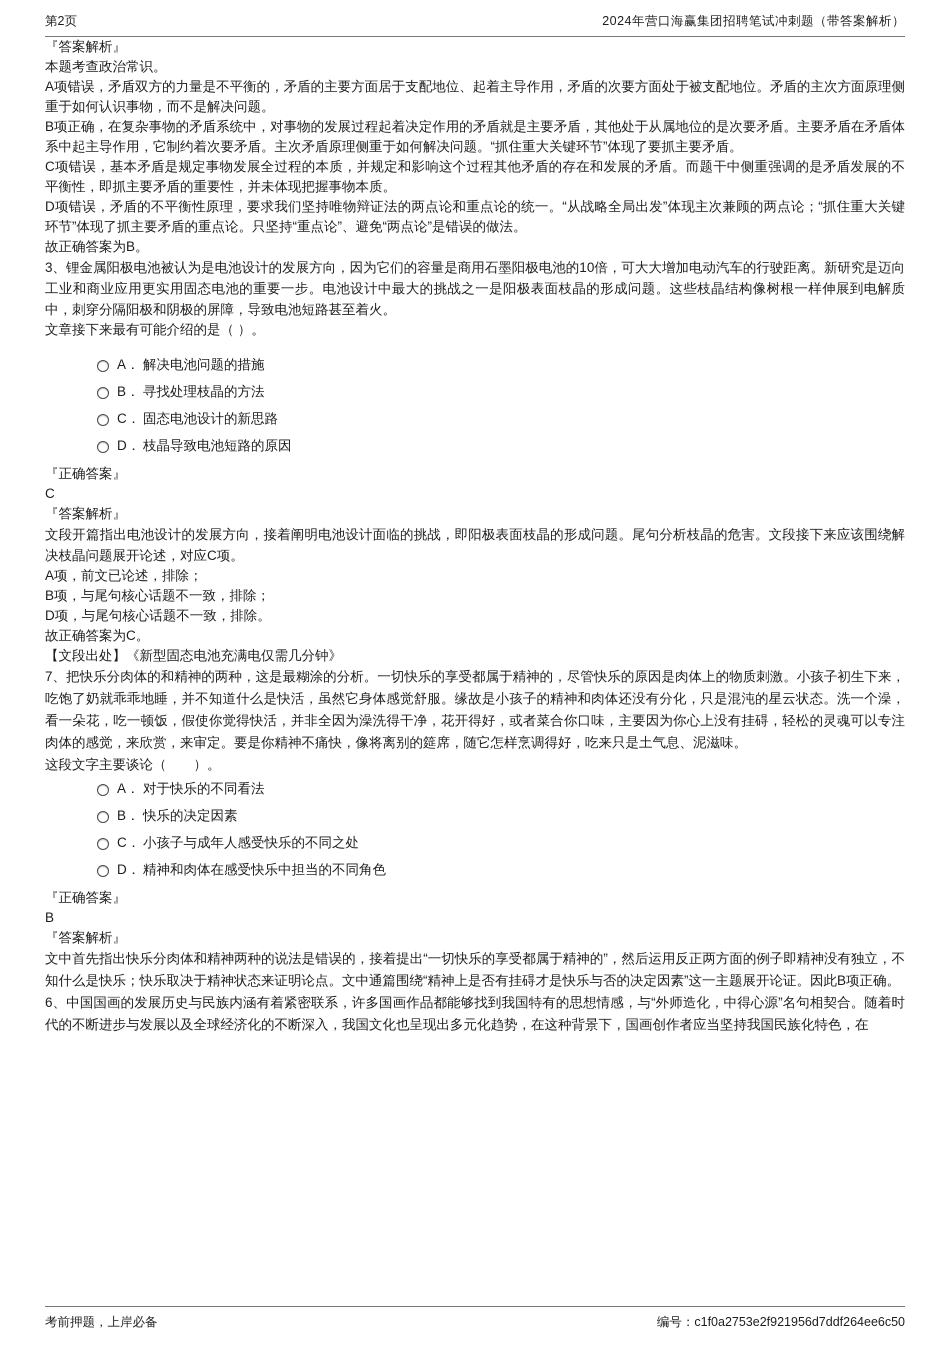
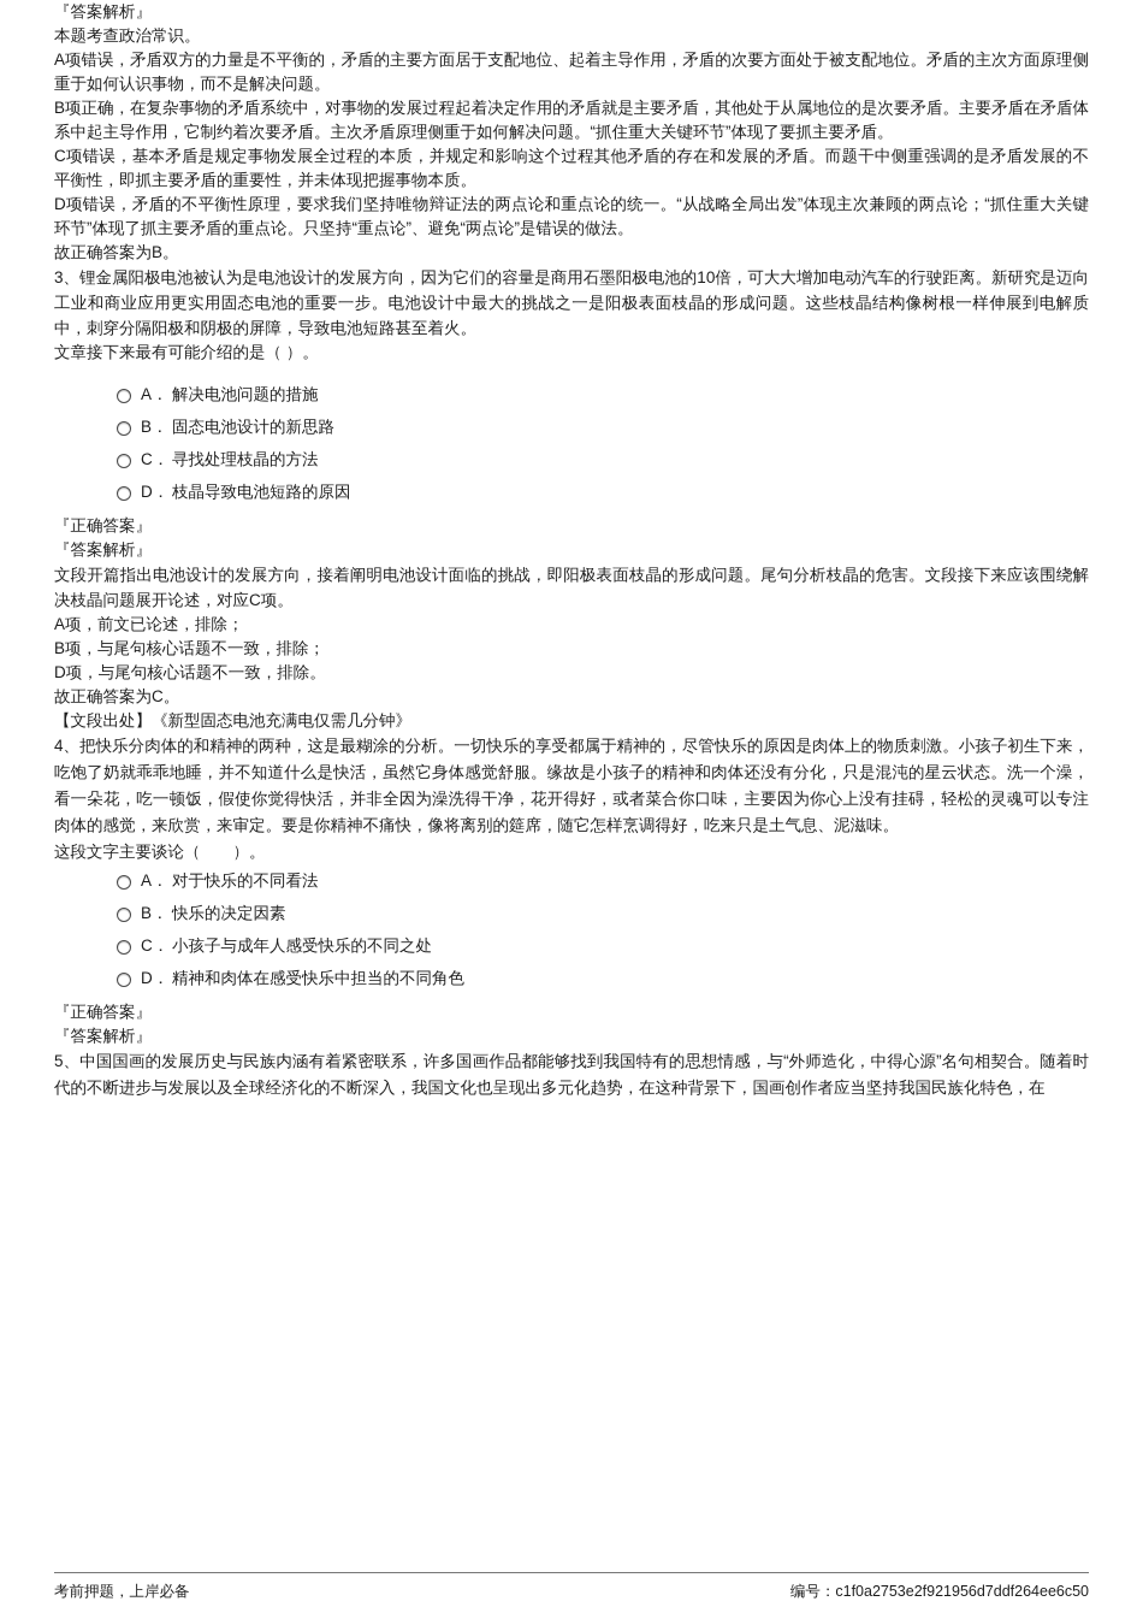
- 第2页
- 2024年营口海赢集团招聘笔试冲刺题（带答案解析）
  『答案解析』
  本题考查政治常识。
  A项错误，矛盾双方的力量是不平衡的，矛盾的主要方面居于支配地位、起着主导作用，矛盾的次要方面处于被支配地位。矛盾的主次方面原理侧重于如何认识事物，而不是解决问题。
  B项正确，在复杂事物的矛盾系统中，对事物的发展过程起着决定作用的矛盾就是主要矛盾，其他处于从属地位的是次要矛盾。主要矛盾在矛盾体系中起主导作用，它制约着次要矛盾。主次矛盾原理侧重于如何解决问题。“抓住重大关键环节”体现了要抓主要矛盾。
  C项错误，基本矛盾是规定事物发展全过程的本质，并规定和影响这个过程其他矛盾的存在和发展的矛盾。而题干中侧重强调的是矛盾发展的不平衡性，即抓主要矛盾的重要性，并未体现把握事物本质。
  D项错误，矛盾的不平衡性原理，要求我们坚持唯物辩证法的两点论和重点论的统一。“从战略全局出发”体现主次兼顾的两点论；“抓住重大关键环节”体现了抓主要矛盾的重点论。只坚持“重点论”、避免“两点论”是错误的做法。
  故正确答案为B。
  3、锂金属阳极电池被认为是电池设计的发展方向，因为它们的容量是商用石墨阳极电池的10倍，可大大增加电动汽车的行驶距离。新研究是迈向工业和商业应用更实用固态电池的重要一步。电池设计中最大的挑战之一是阳极表面枝晶的形成问题。这些枝晶结构像树根一样伸展到电解质中，刺穿分隔阳极和阴极的屏障，导致电池短路甚至着火。
  文章接下来最有可能介绍的是（ ）。
  A．
  解决电池问题的措施
  B．
- 寻找处理枝晶的方法
+ 固态电池设计的新思路
  C．
- 固态电池设计的新思路
+ 寻找处理枝晶的方法
  D．
  枝晶导致电池短路的原因
  『正确答案』
- C
  『答案解析』
  文段开篇指出电池设计的发展方向，接着阐明电池设计面临的挑战，即阳极表面枝晶的形成问题。尾句分析枝晶的危害。文段接下来应该围绕解决枝晶问题展开论述，对应C项。
  A项，前文已论述，排除；
  B项，与尾句核心话题不一致，排除；
  D项，与尾句核心话题不一致，排除。
  故正确答案为C。
  【文段出处】《新型固态电池充满电仅需几分钟》
- 7、把快乐分肉体的和精神的两种，这是最糊涂的分析。一切快乐的享受都属于精神的，尽管快乐的原因是肉体上的物质刺激。小孩子初生下来，吃饱了奶就乖乖地睡，并不知道什么是快活，虽然它身体感觉舒服。缘故是小孩子的精神和肉体还没有分化，只是混沌的星云状态。洗一个澡，看一朵花，吃一顿饭，假使你觉得快活，并非全因为澡洗得干净，花开得好，或者菜合你口味，主要因为你心上没有挂碍，轻松的灵魂可以专注肉体的感觉，来欣赏，来审定。要是你精神不痛快，像将离别的筵席，随它怎样烹调得好，吃来只是土气息、泥滋味。
+ 4、把快乐分肉体的和精神的两种，这是最糊涂的分析。一切快乐的享受都属于精神的，尽管快乐的原因是肉体上的物质刺激。小孩子初生下来，吃饱了奶就乖乖地睡，并不知道什么是快活，虽然它身体感觉舒服。缘故是小孩子的精神和肉体还没有分化，只是混沌的星云状态。洗一个澡，看一朵花，吃一顿饭，假使你觉得快活，并非全因为澡洗得干净，花开得好，或者菜合你口味，主要因为你心上没有挂碍，轻松的灵魂可以专注肉体的感觉，来欣赏，来审定。要是你精神不痛快，像将离别的筵席，随它怎样烹调得好，吃来只是土气息、泥滋味。
  这段文字主要谈论（ ）。
  A．
  对于快乐的不同看法
  B．
  快乐的决定因素
  C．
  小孩子与成年人感受快乐的不同之处
  D．
  精神和肉体在感受快乐中担当的不同角色
  『正确答案』
- B
  『答案解析』
- 文中首先指出快乐分肉体和精神两种的说法是错误的，接着提出“一切快乐的享受都属于精神的”，然后运用反正两方面的例子即精神没有独立，不知什么是快乐；快乐取决于精神状态来证明论点。文中通篇围绕“精神上是否有挂碍才是快乐与否的决定因素”这一主题展开论证。因此B项正确。
- 6、中国国画的发展历史与民族内涵有着紧密联系，许多国画作品都能够找到我国特有的思想情感，与“外师造化，中得心源”名句相契合。随着时代的不断进步与发展以及全球经济化的不断深入，我国文化也呈现出多元化趋势，在这种背景下，国画创作者应当坚持我国民族化特色，在
+ 5、中国国画的发展历史与民族内涵有着紧密联系，许多国画作品都能够找到我国特有的思想情感，与“外师造化，中得心源”名句相契合。随着时代的不断进步与发展以及全球经济化的不断深入，我国文化也呈现出多元化趋势，在这种背景下，国画创作者应当坚持我国民族化特色，在
  考前押题，上岸必备
  编号：c1f0a2753e2f921956d7ddf264ee6c50
